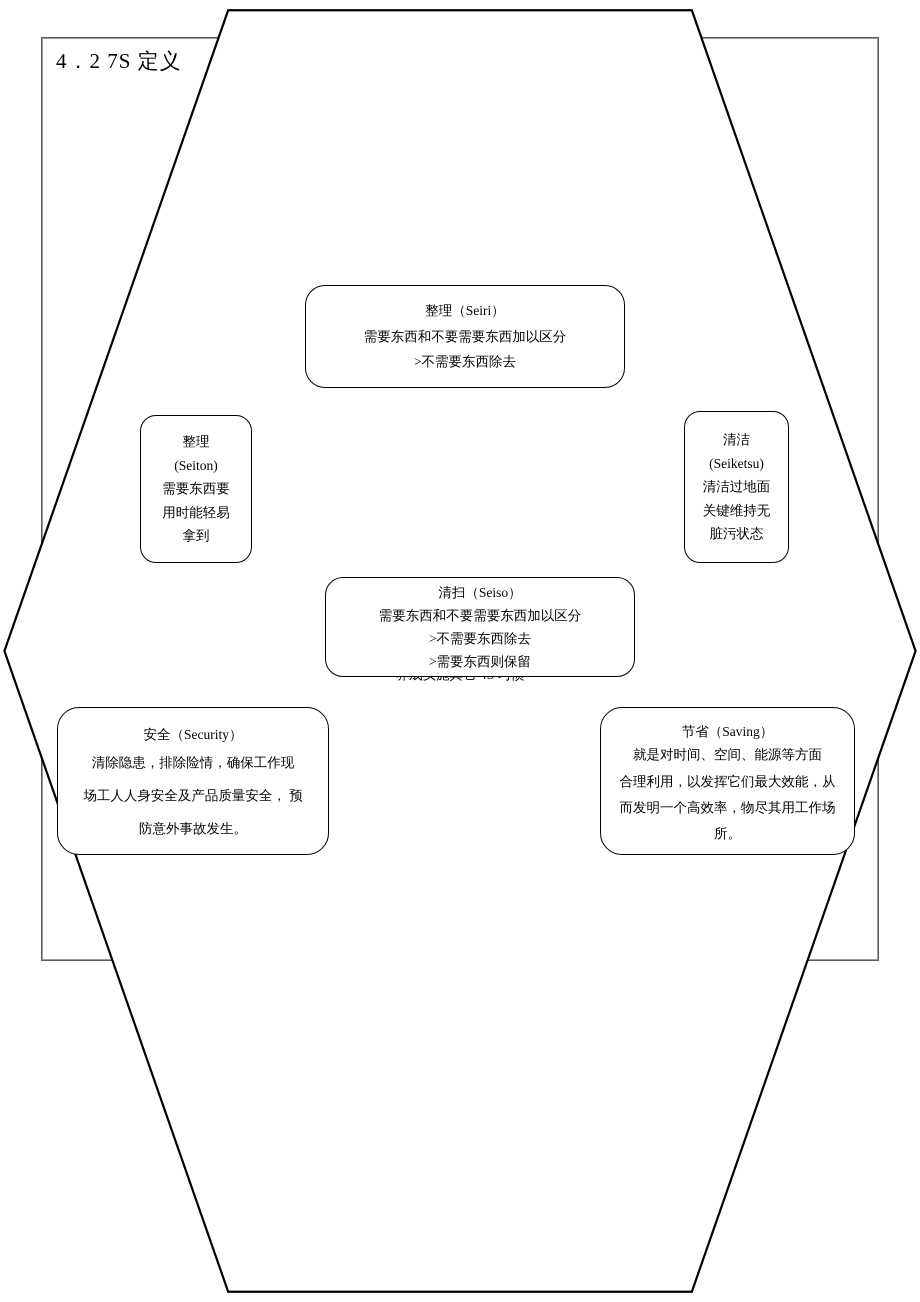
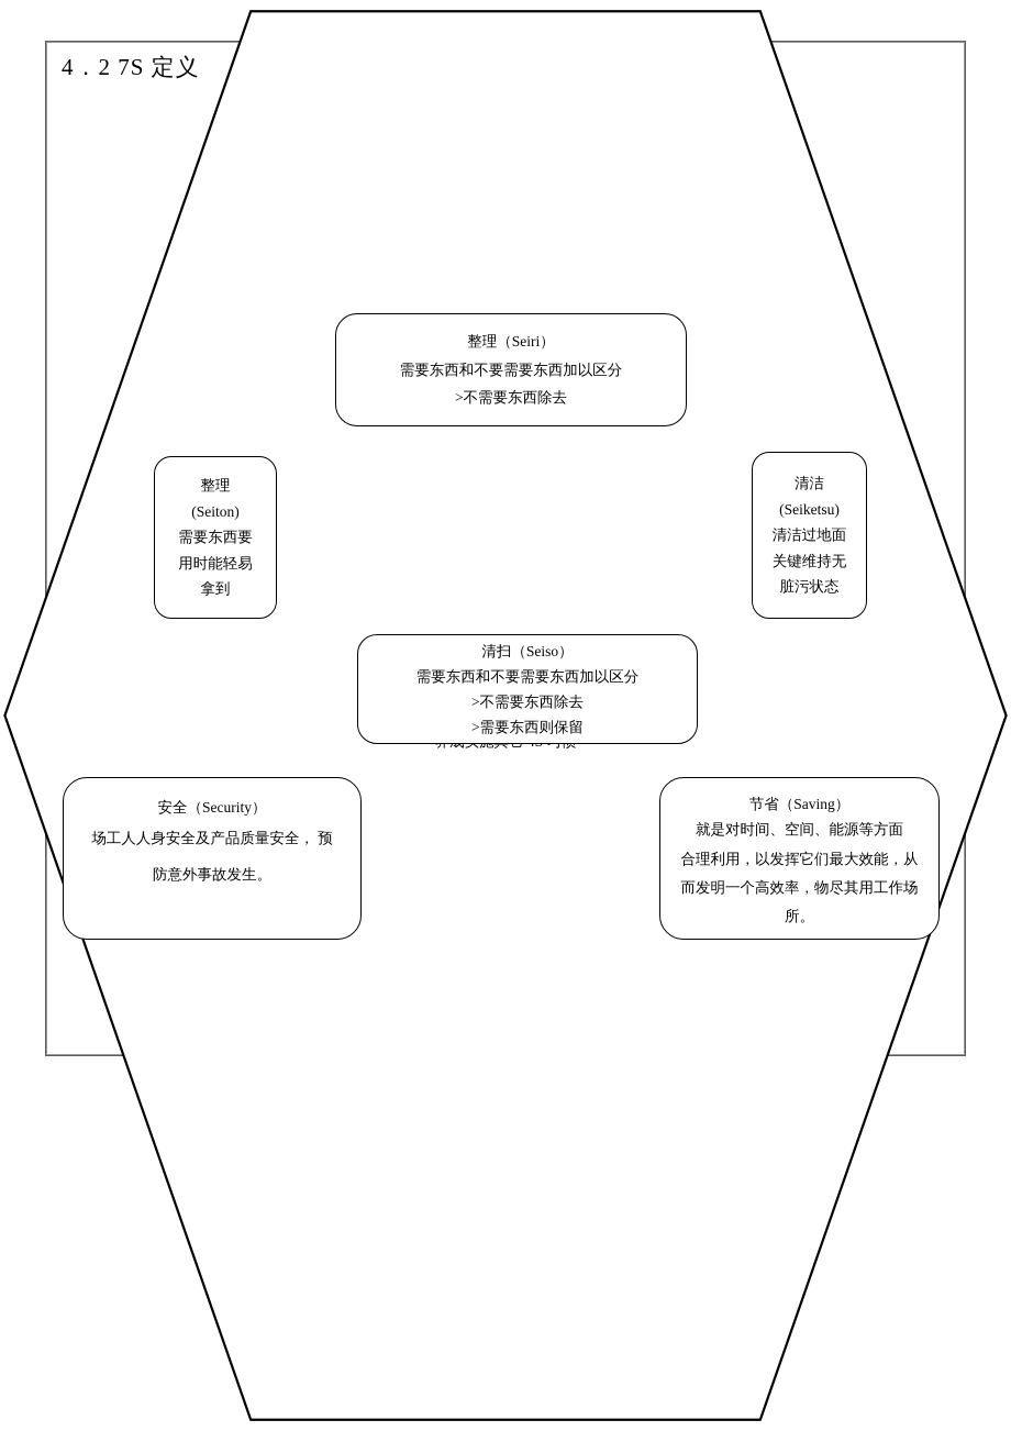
  4．2 7S 定义
  整理（Seiri）
  需要东西和不要需要东西加以区分
  >不需要东西除去
  整理
  (Seiton)
  需要东西要
  用时能轻易
  拿到
  清洁
  (Seiketsu)
  清洁过地面
  关键维持无
  脏污状态
  清扫（Seiso）
  需要东西和不要需要东西加以区分
  >不需要东西除去
  >需要东西则保留
  安全（Security）
- 清除隐患，排除险情，确保工作现
  场工人人身安全及产品质量安全， 预
  防意外事故发生。
  节省（Saving）
  就是对时间、空间、能源等方面
  合理利用，以发挥它们最大效能，从
  而发明一个高效率，物尽其用工作场
  所。
